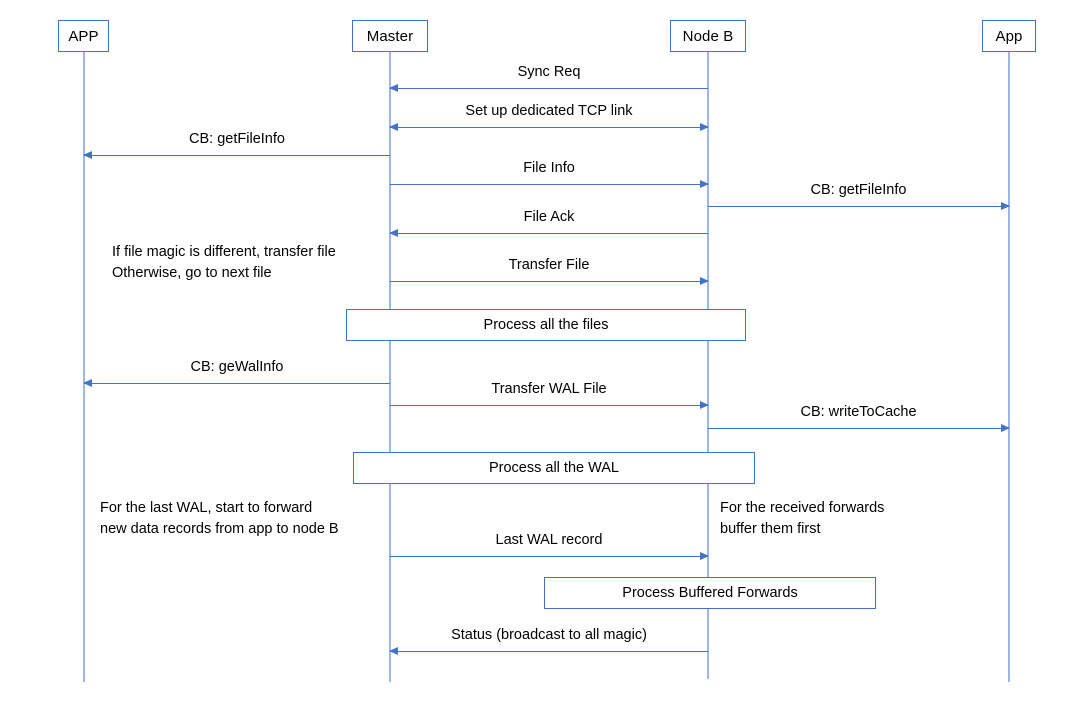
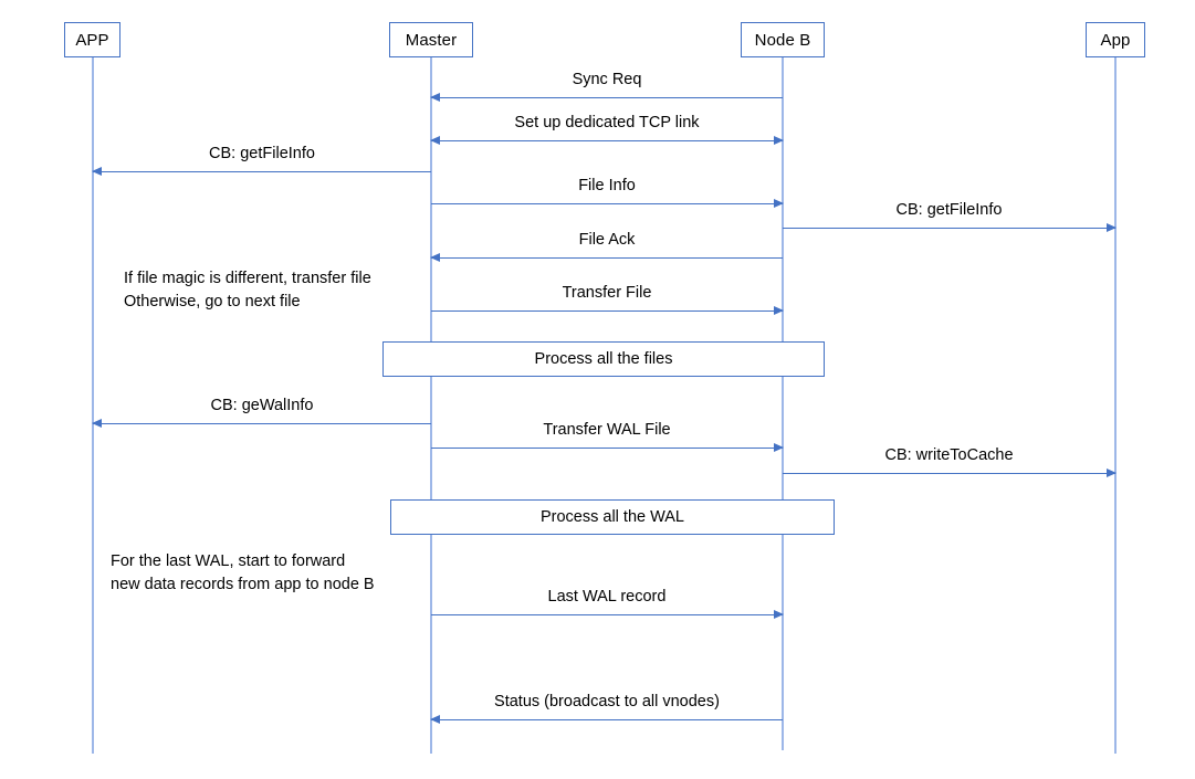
  APP
  Master
  Node B
  App
  Sync Req
  Set up dedicated TCP link
  CB: getFileInfo
  File Info
  CB: getFileInfo
  File Ack
  Transfer File
  Process all the files
  CB: geWalInfo
  Transfer WAL File
  CB: writeToCache
  Process all the WAL
  Last WAL record
- Process Buffered Forwards
- Status (broadcast to all magic)
+ Status (broadcast to all vnodes)
  If file magic is different, transfer file
  Otherwise, go to next file
  For the last WAL, start to forward
  new data records from app to node B
- For the received forwards
- buffer them first
